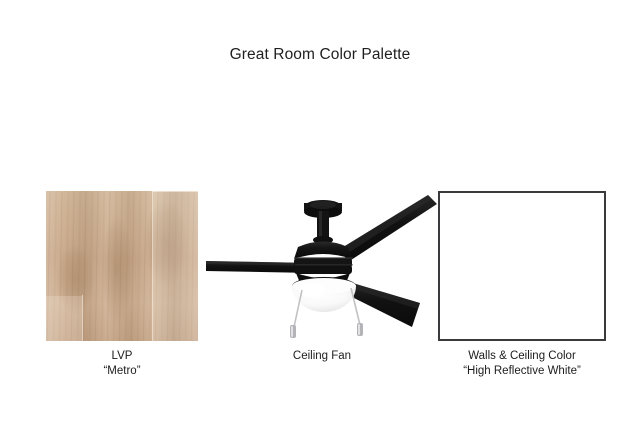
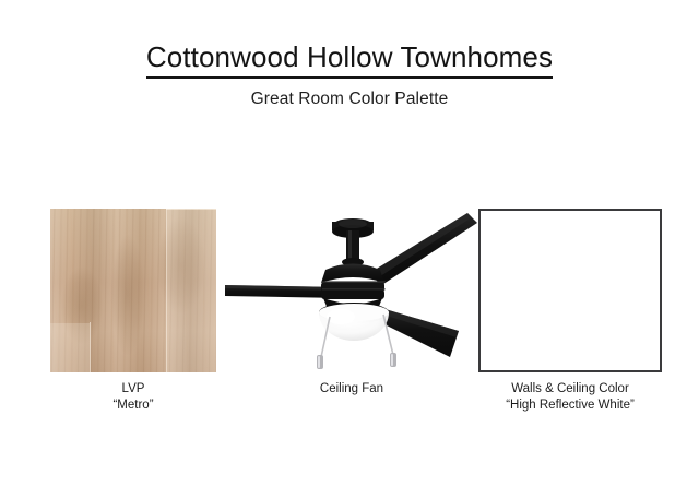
+ Cottonwood Hollow Townhomes
  Great Room Color Palette
  LVP
  “Metro”
  Ceiling Fan
  Walls & Ceiling Color
  “High Reflective White”
